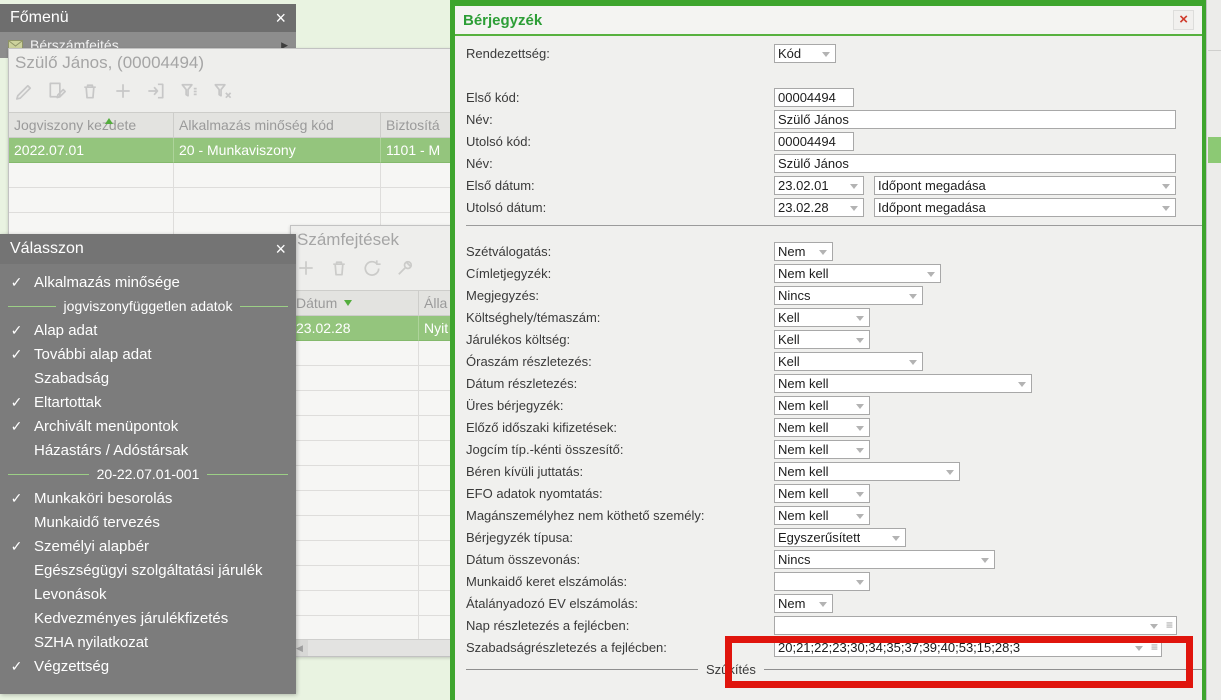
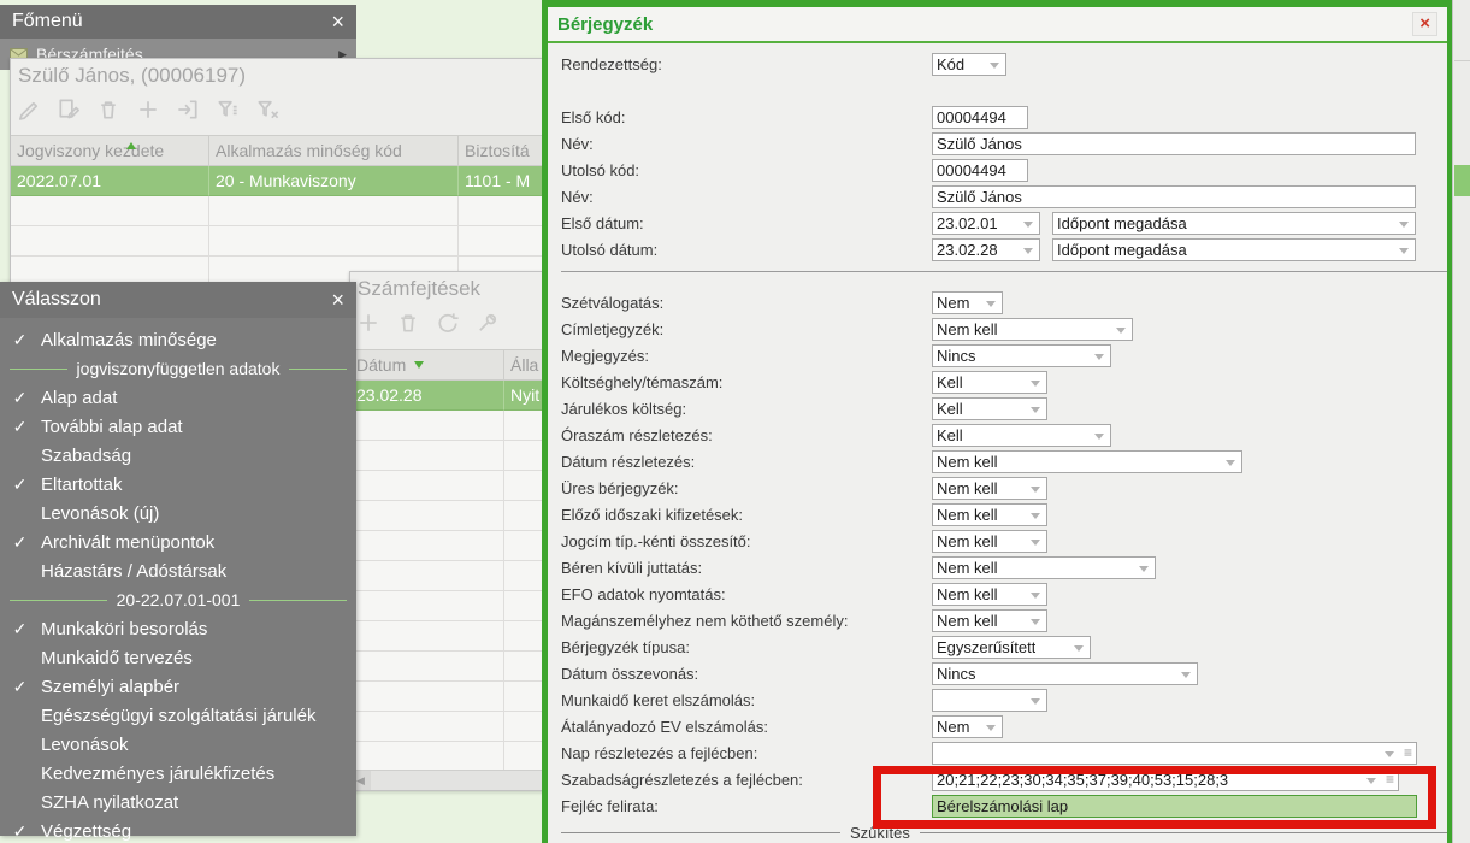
  Főmenü
  ×
  Bérszámfejtés
  ▶
- Szülő János, (00004494)
+ Szülő János, (00006197)
  Jogviszony kezdete
  Alkalmazás minőség kód
  Biztosítá
  2022.07.01
  20 - Munkaviszony
  1101 - M
  Számfejtések
  Dátum
  Álla
  23.02.28
  Nyit
  ◀
  Válasszon
  ×
  ✓
  Alkalmazás minősége
  jogviszonyfüggetlen adatok
  ✓
  Alap adat
  ✓
  További alap adat
  Szabadság
  ✓
  Eltartottak
+ Levonások (új)
  ✓
  Archivált menüpontok
  Házastárs / Adóstársak
  20-22.07.01-001
  ✓
  Munkaköri besorolás
  Munkaidő tervezés
  ✓
  Személyi alapbér
  Egészségügyi szolgáltatási járulék
  Levonások
  Kedvezményes járulékfizetés
  SZHA nyilatkozat
  ✓
  Végzettség
  Bérjegyzék
  ×
  Rendezettség:
  Kód
  Első kód:
  00004494
  Név:
  Szülő János
  Utolsó kód:
  00004494
  Név:
  Szülő János
  Első dátum:
  23.02.01
  Időpont megadása
  Utolsó dátum:
  23.02.28
  Időpont megadása
  Szétválogatás:
  Nem
  Címletjegyzék:
  Nem kell
  Megjegyzés:
  Nincs
  Költséghely/témaszám:
  Kell
  Járulékos költség:
  Kell
  Óraszám részletezés:
  Kell
  Dátum részletezés:
  Nem kell
  Üres bérjegyzék:
  Nem kell
  Előző időszaki kifizetések:
  Nem kell
  Jogcím típ.-kénti összesítő:
  Nem kell
  Béren kívüli juttatás:
  Nem kell
  EFO adatok nyomtatás:
  Nem kell
  Magánszemélyhez nem köthető személy:
  Nem kell
  Bérjegyzék típusa:
  Egyszerűsített
  Dátum összevonás:
  Nincs
  Munkaidő keret elszámolás:
  Átalányadozó EV elszámolás:
  Nem
  Nap részletezés a fejlécben:
  ≡
  Szabadságrészletezés a fejlécben:
  20;21;22;23;30;34;35;37;39;40;53;15;28;3
  ≡
+ Fejléc felirata:
+ Bérelszámolási lap
  Szűkítés
